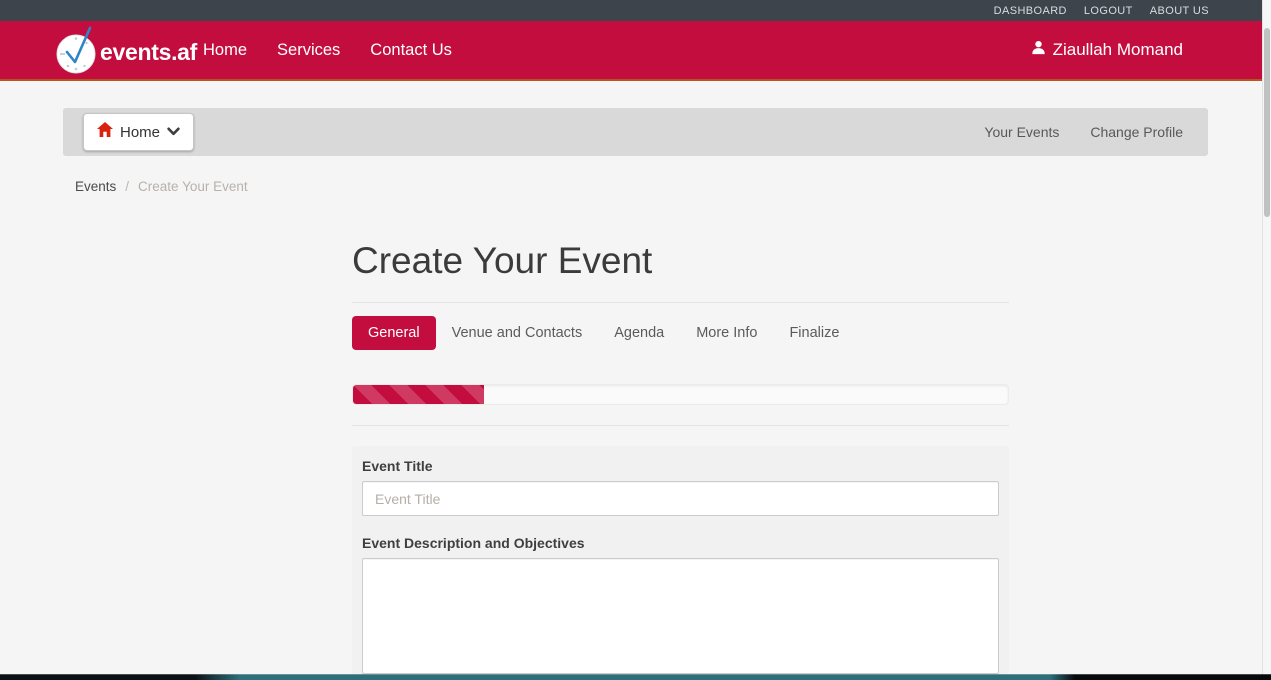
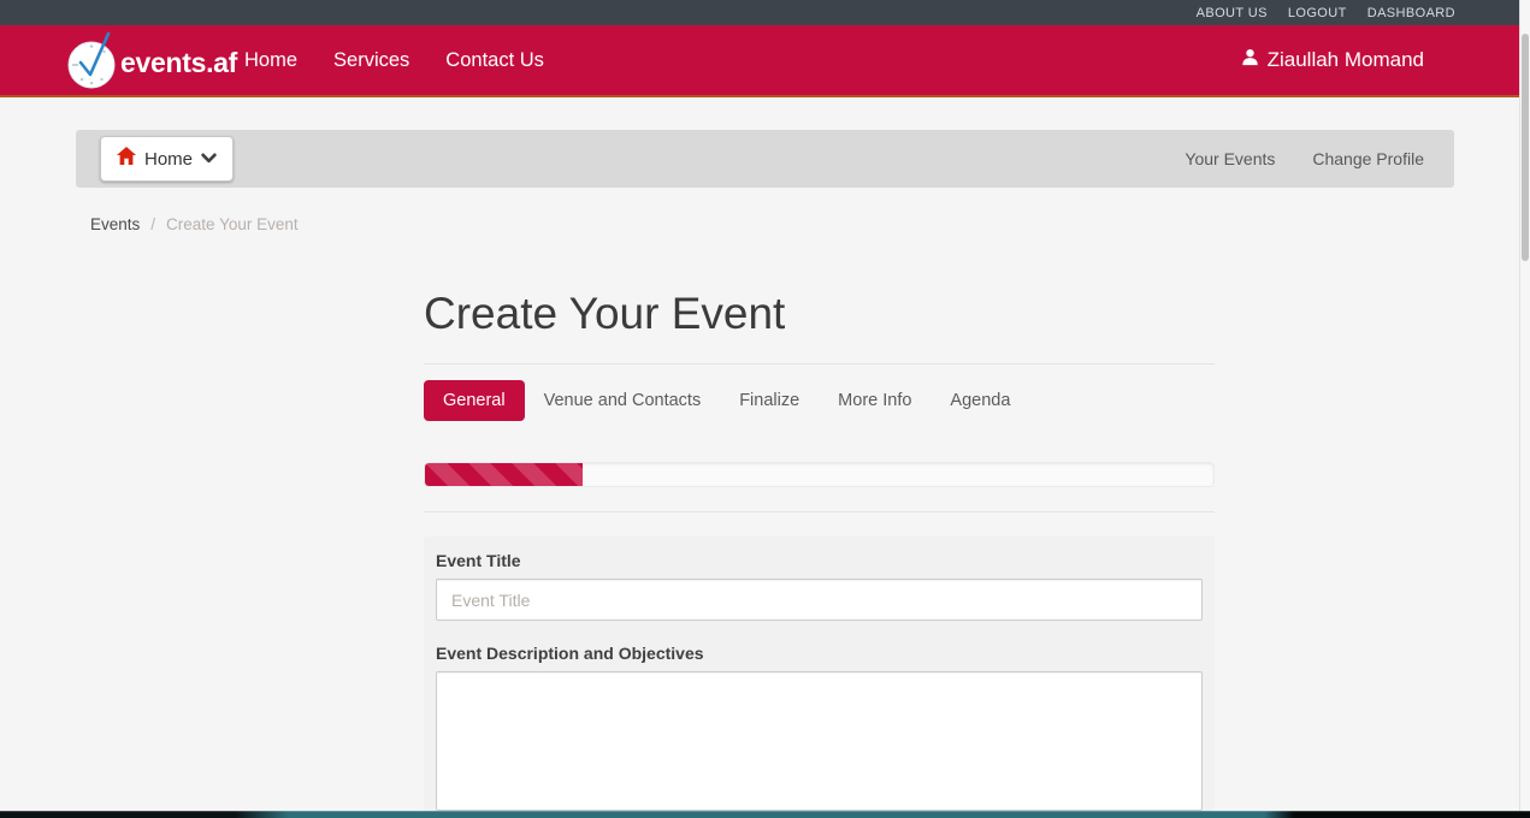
- DASHBOARD
+ ABOUT US
  LOGOUT
- ABOUT US
+ DASHBOARD
  events.af
  Home
  Services
  Contact Us
  Ziaullah Momand
  Home
  Your Events
  Change Profile
  Events
  /
  Create Your Event
  Create Your Event
  General
  Venue and Contacts
- Agenda
+ Finalize
  More Info
- Finalize
+ Agenda
  Event Title
  Event Title
  Event Description and Objectives
